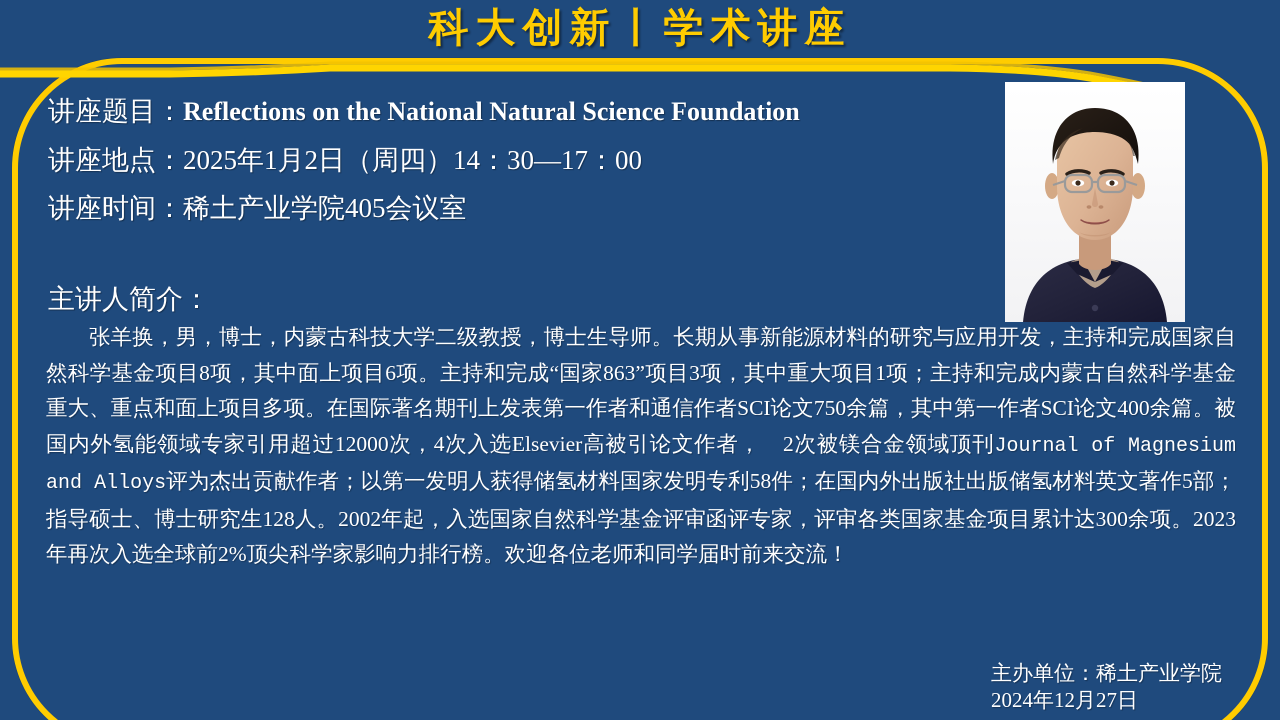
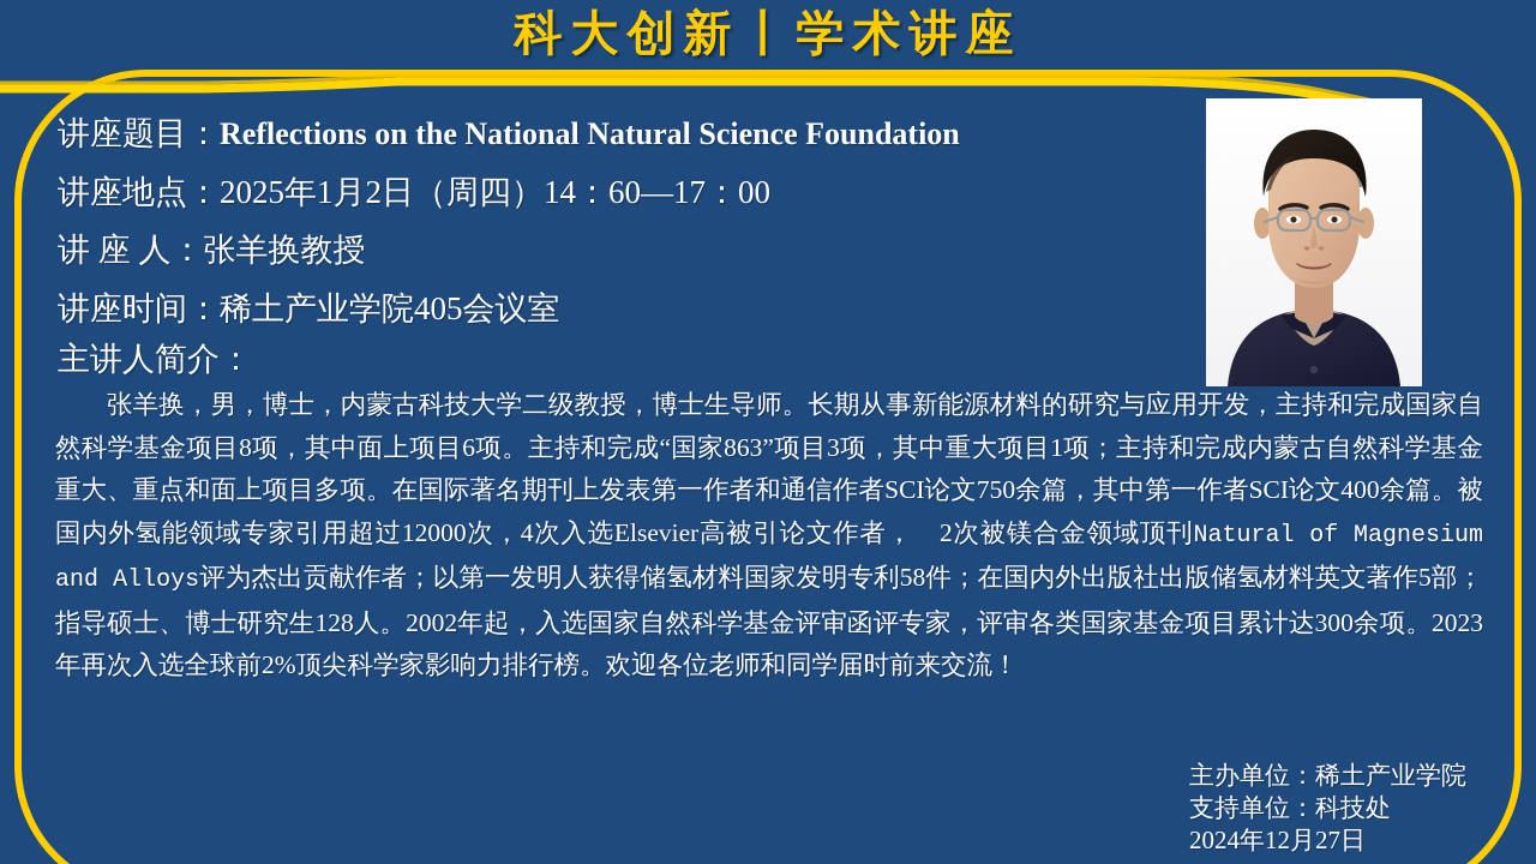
  科大创新丨学术讲座
  讲座题目：
  Reflections on the National Natural Science Foundation
  讲座地点：
- 2025年1月2日（周四）14：30—17：00
+ 2025年1月2日（周四）14：60—17：00
+ 讲 座 人：
+ 张羊换教授
  讲座时间：
  稀土产业学院405会议室
  主讲人简介：
- 张羊换，男，博士，内蒙古科技大学二级教授，博士生导师。长期从事新能源材料的研究与应用开发，主持和完成国家自然科学基金项目8项，其中面上项目6项。主持和完成“国家863”项目3项，其中重大项目1项；主持和完成内蒙古自然科学基金重大、重点和面上项目多项。在国际著名期刊上发表第一作者和通信作者SCI论文750余篇，其中第一作者SCI论文400余篇。被国内外氢能领域专家引用超过12000次，4次入选Elsevier高被引论文作者， 2次被镁合金领域顶刊Journal of Magnesium and Alloys评为杰出贡献作者；以第一发明人获得储氢材料国家发明专利58件；在国内外出版社出版储氢材料英文著作5部；指导硕士、博士研究生128人。2002年起，入选国家自然科学基金评审函评专家，评审各类国家基金项目累计达300余项。2023年再次入选全球前2%顶尖科学家影响力排行榜。欢迎各位老师和同学届时前来交流！
+ 张羊换，男，博士，内蒙古科技大学二级教授，博士生导师。长期从事新能源材料的研究与应用开发，主持和完成国家自然科学基金项目8项，其中面上项目6项。主持和完成“国家863”项目3项，其中重大项目1项；主持和完成内蒙古自然科学基金重大、重点和面上项目多项。在国际著名期刊上发表第一作者和通信作者SCI论文750余篇，其中第一作者SCI论文400余篇。被国内外氢能领域专家引用超过12000次，4次入选Elsevier高被引论文作者， 2次被镁合金领域顶刊Natural of Magnesium and Alloys评为杰出贡献作者；以第一发明人获得储氢材料国家发明专利58件；在国内外出版社出版储氢材料英文著作5部；指导硕士、博士研究生128人。2002年起，入选国家自然科学基金评审函评专家，评审各类国家基金项目累计达300余项。2023年再次入选全球前2%顶尖科学家影响力排行榜。欢迎各位老师和同学届时前来交流！
  主办单位：稀土产业学院
+ 支持单位：科技处
  2024年12月27日
